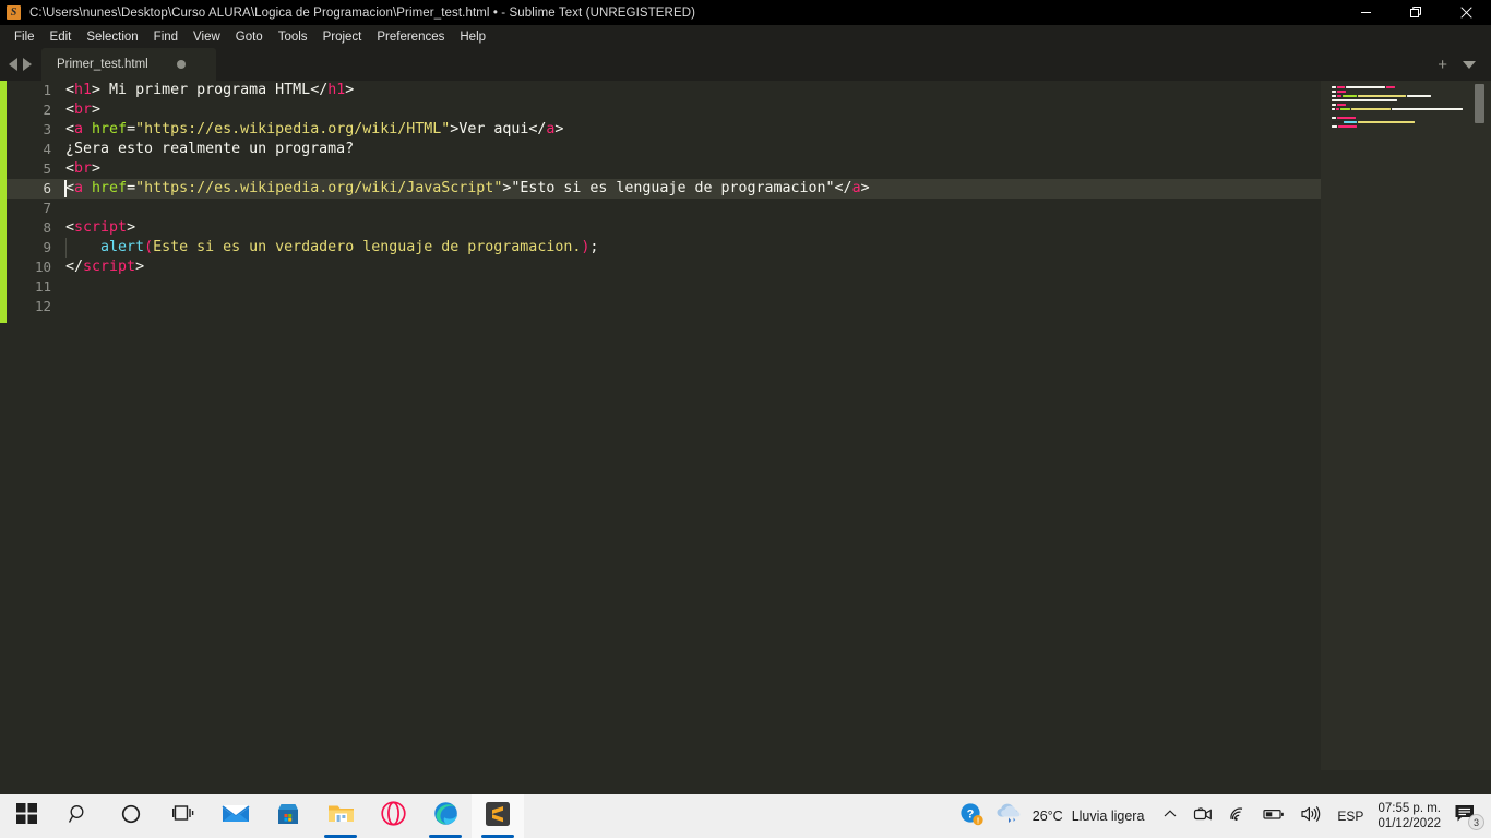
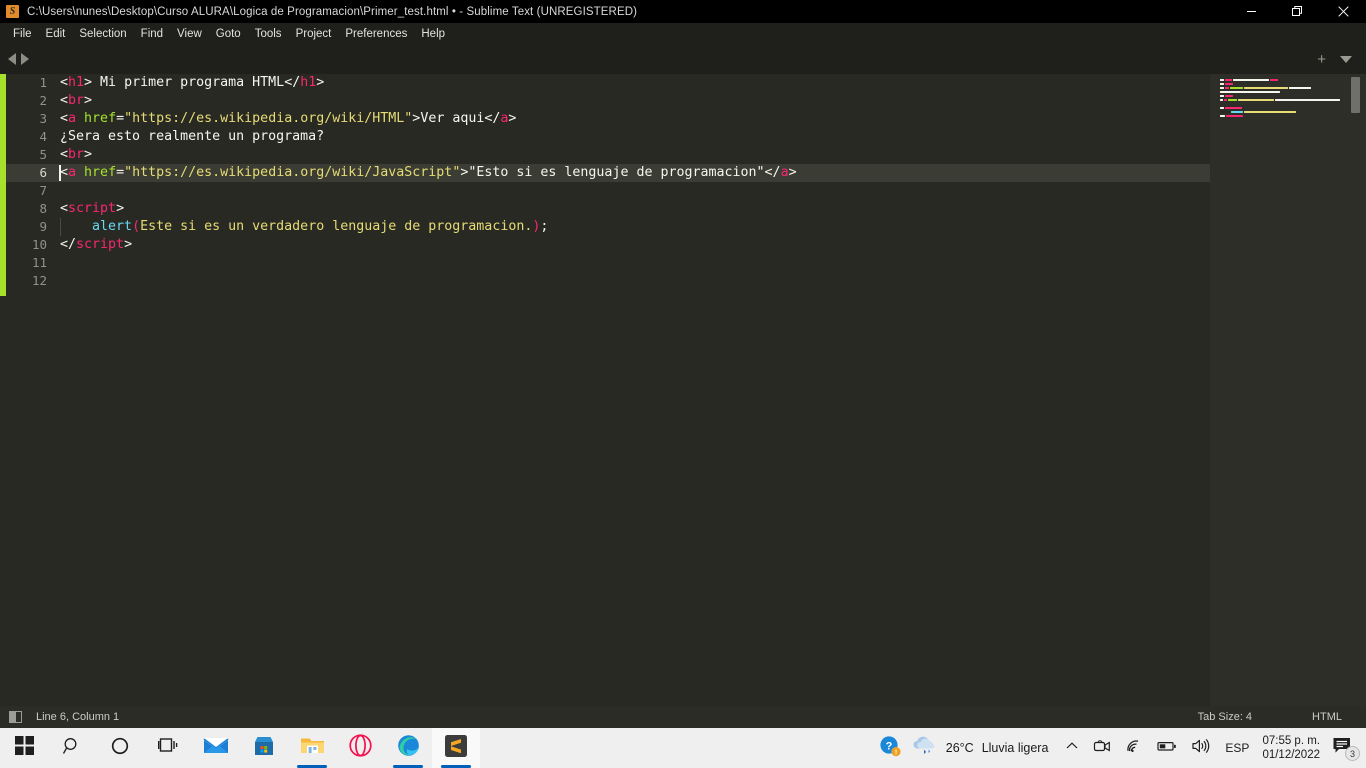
  C:\Users\nunes\Desktop\Curso ALURA\Logica de Programacion\Primer_test.html • - Sublime Text (UNREGISTERED)
  File
  Edit
  Selection
  Find
  View
  Goto
  Tools
  Project
  Preferences
  Help
- Primer_test.html
  +
  1
  2
  3
  4
  5
  6
  7
  8
  9
  10
  11
  12
  <h1> Mi primer programa HTML</h1>
  <br>
  <a href="https://es.wikipedia.org/wiki/HTML">Ver aqui</a>
  ¿Sera esto realmente un programa?
  <br>
  <a href="https://es.wikipedia.org/wiki/JavaScript">"Esto si es lenguaje de programacion"</a>
  <script>
  alert(Este si es un verdadero lenguaje de programacion.);
  </script>
+ Line 6, Column 1
+ Tab Size: 4
+ HTML
  ?
  26°C
  Lluvia ligera
  ESP
  07:55 p. m.
  01/12/2022
  3
